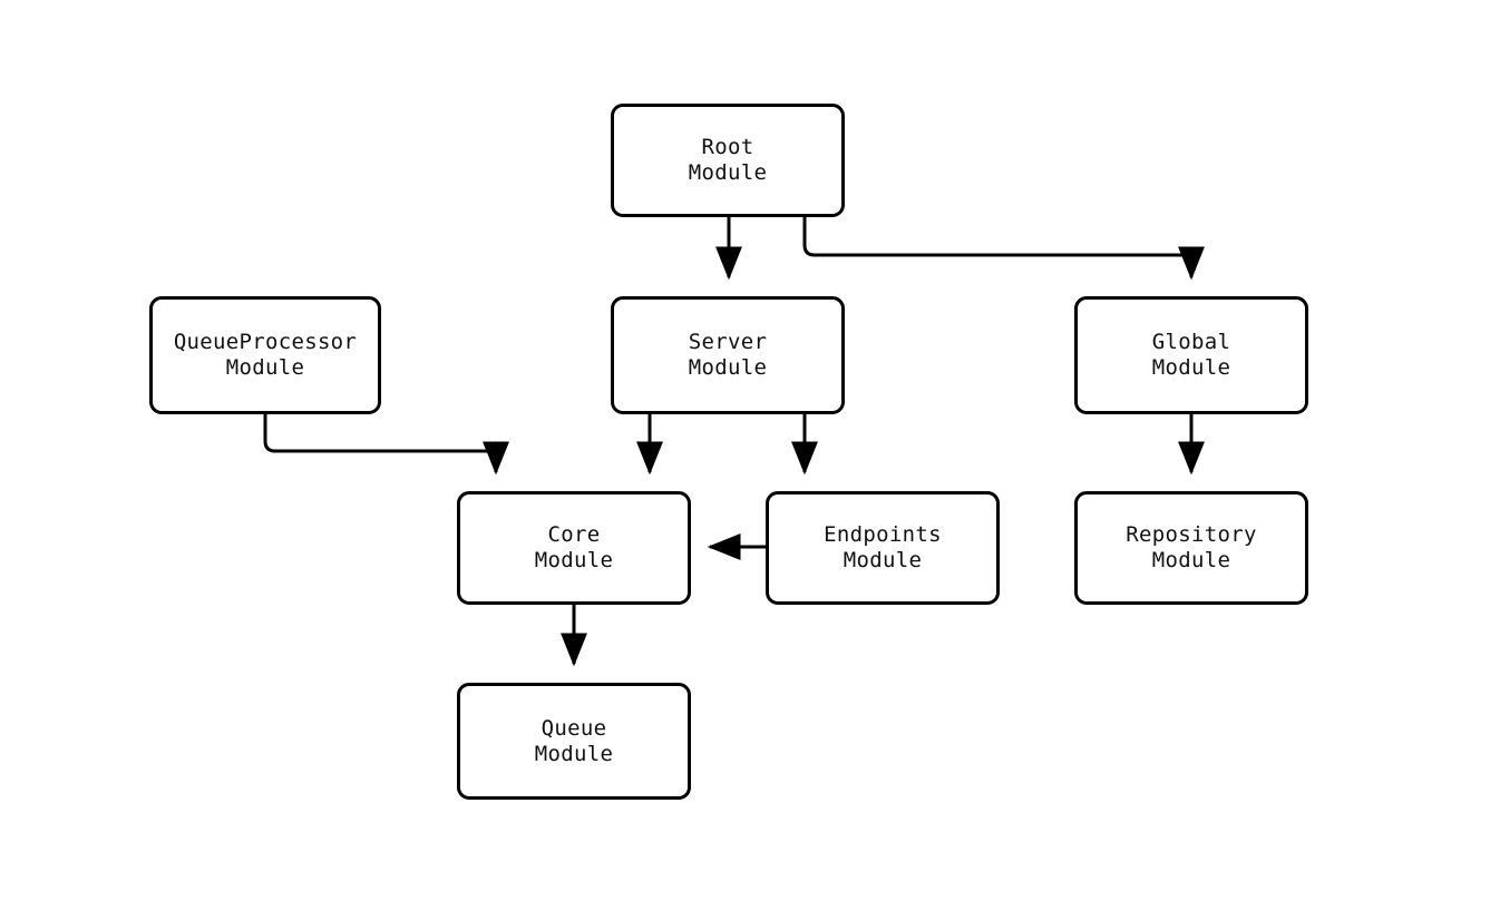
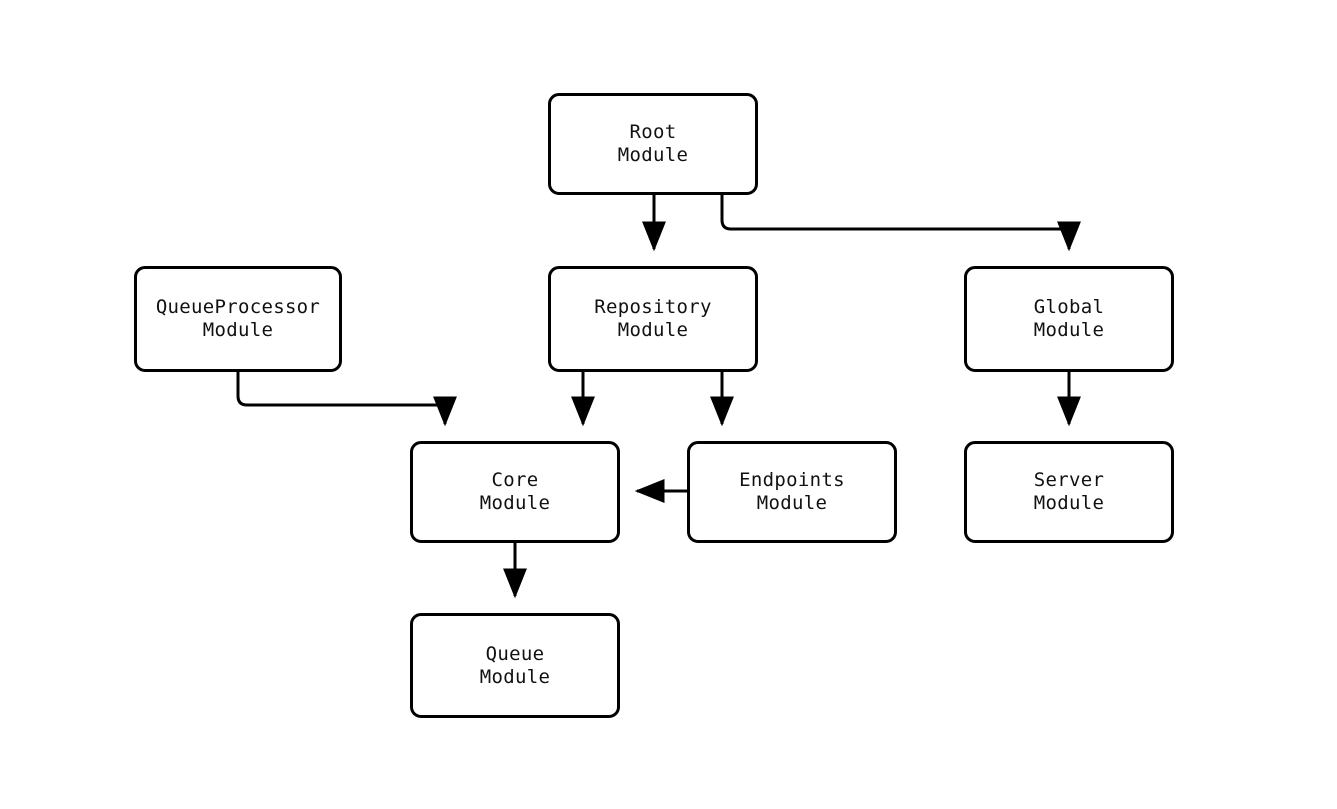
  Root
  Module
  QueueProcessor
  Module
- Server
+ Repository
  Module
  Global
  Module
  Core
  Module
  Endpoints
  Module
- Repository
+ Server
  Module
  Queue
  Module
